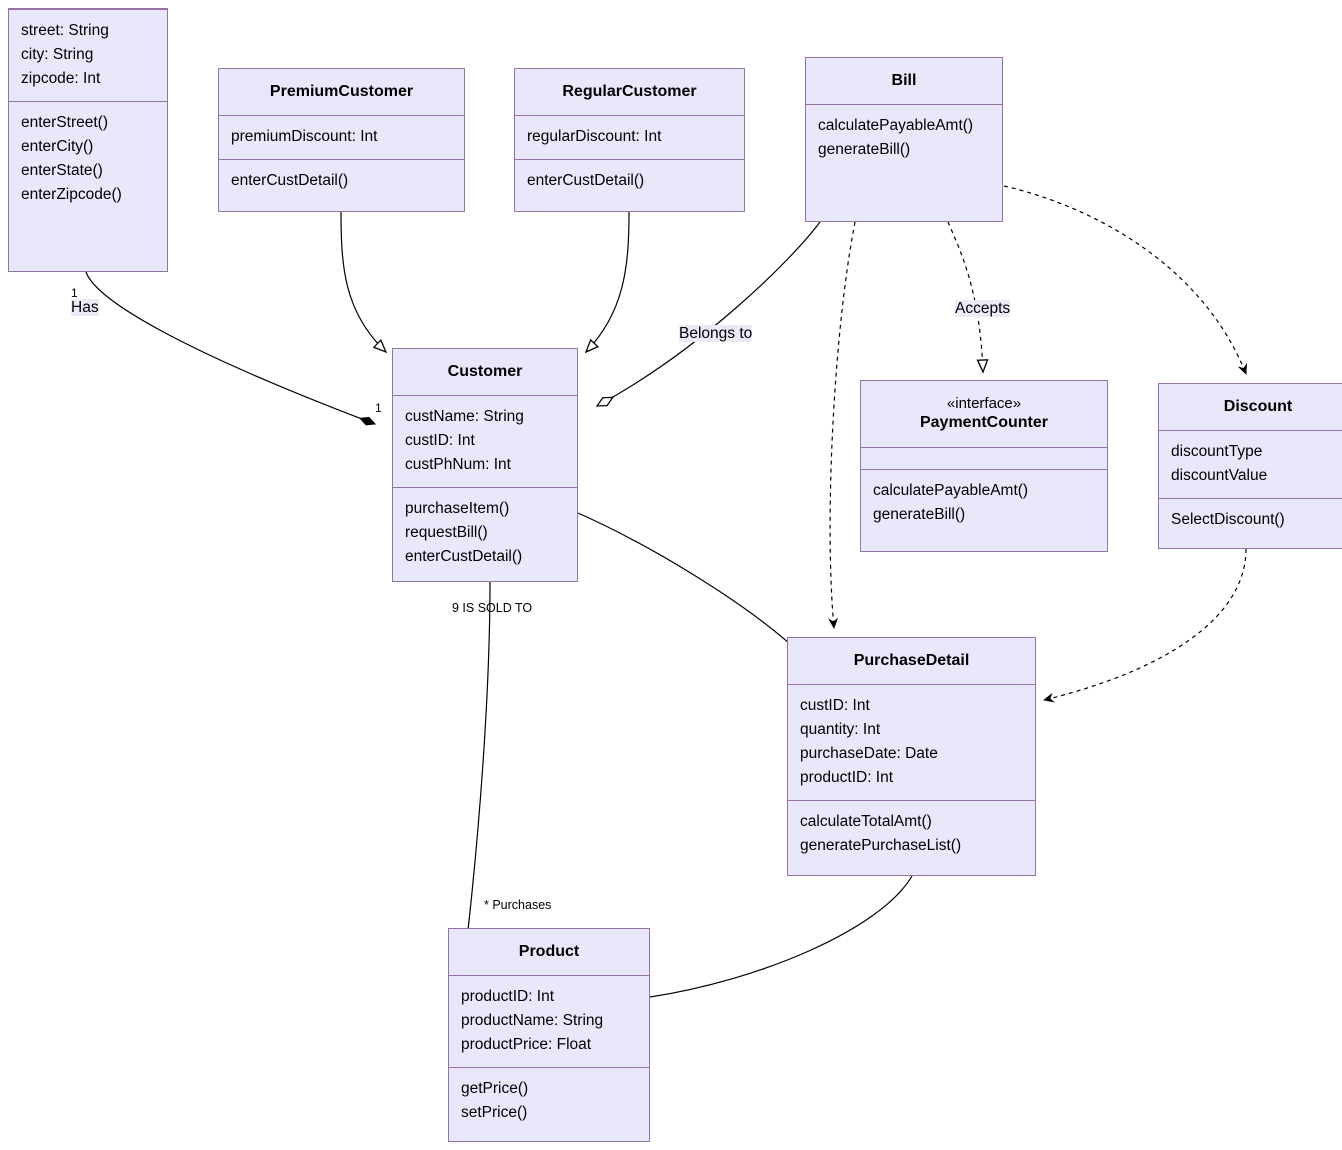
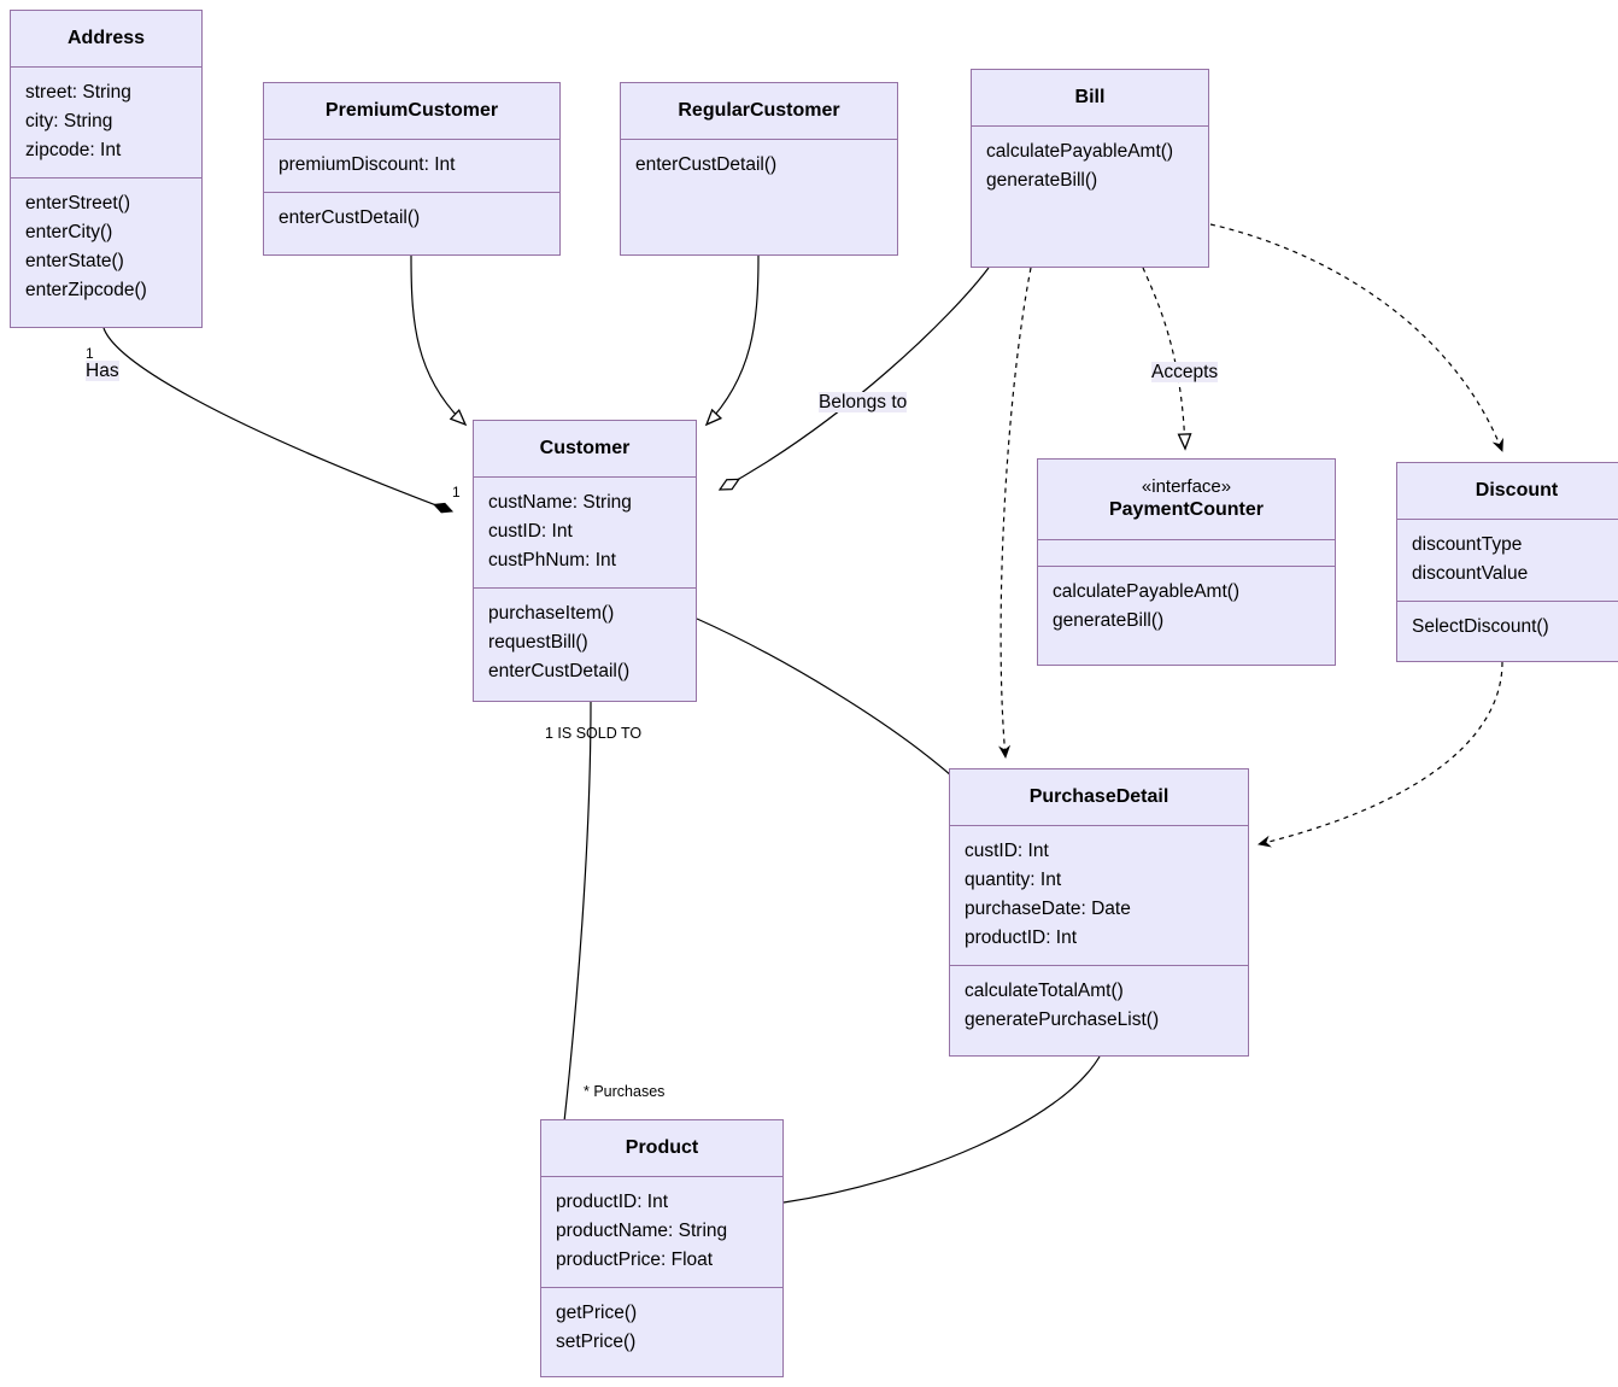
+ Address
  street: String
  city: String
  zipcode: Int
  enterStreet()
  enterCity()
  enterState()
  enterZipcode()
  PremiumCustomer
  premiumDiscount: Int
  enterCustDetail()
  RegularCustomer
- regularDiscount: Int
  enterCustDetail()
  Bill
  calculatePayableAmt()
  generateBill()
  Customer
  custName: String
  custID: Int
  custPhNum: Int
  purchaseItem()
  requestBill()
  enterCustDetail()
  «interface»
  PaymentCounter
  calculatePayableAmt()
  generateBill()
  Discount
  discountType
  discountValue
  SelectDiscount()
  PurchaseDetail
  custID: Int
  quantity: Int
  purchaseDate: Date
  productID: Int
  calculateTotalAmt()
  generatePurchaseList()
  Product
  productID: Int
  productName: String
  productPrice: Float
  getPrice()
  setPrice()
  1
  Has
  1
  Belongs to
  Accepts
- 9 IS SOLD TO
+ 1 IS SOLD TO
  * Purchases
